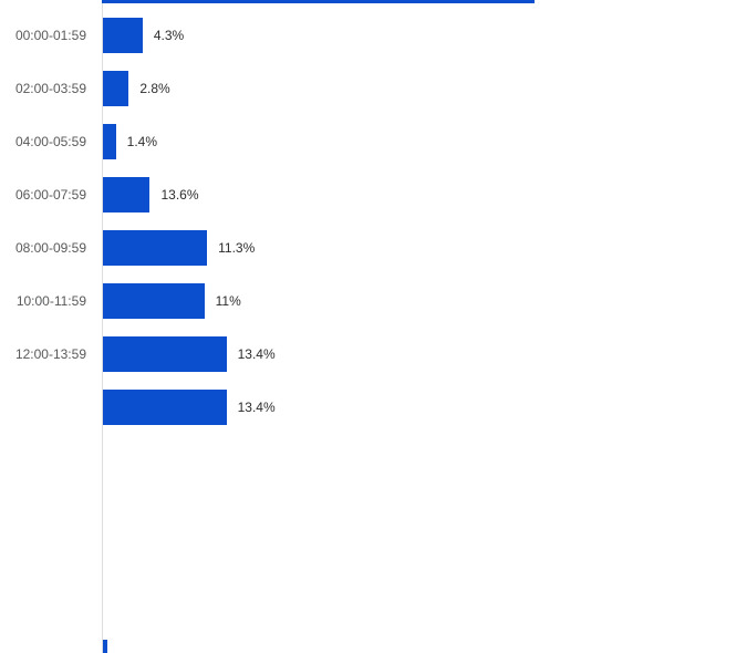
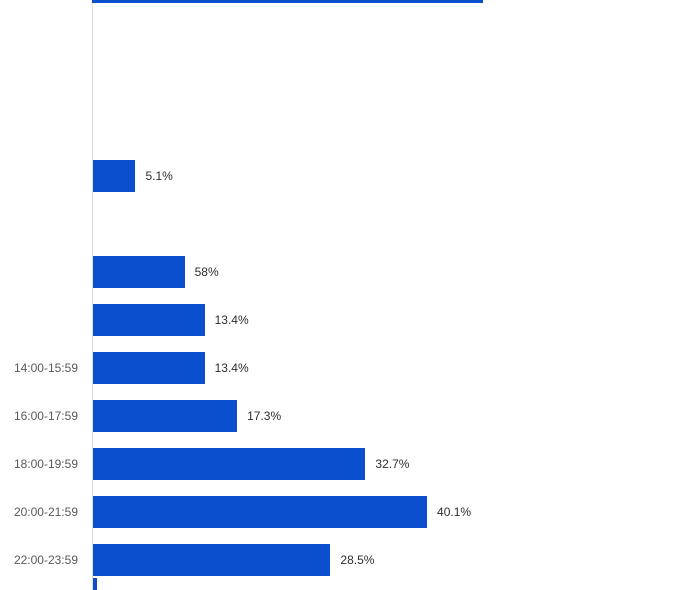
- 00:00-01:59
- 4.3%
- 02:00-03:59
- 2.8%
- 04:00-05:59
- 1.4%
- 06:00-07:59
- 13.6%
+ 5.1%
- 08:00-09:59
- 11.3%
- 10:00-11:59
- 11%
+ 58%
- 12:00-13:59
  13.4%
+ 14:00-15:59
  13.4%
+ 16:00-17:59
+ 17.3%
+ 18:00-19:59
+ 32.7%
+ 20:00-21:59
+ 40.1%
+ 22:00-23:59
+ 28.5%
